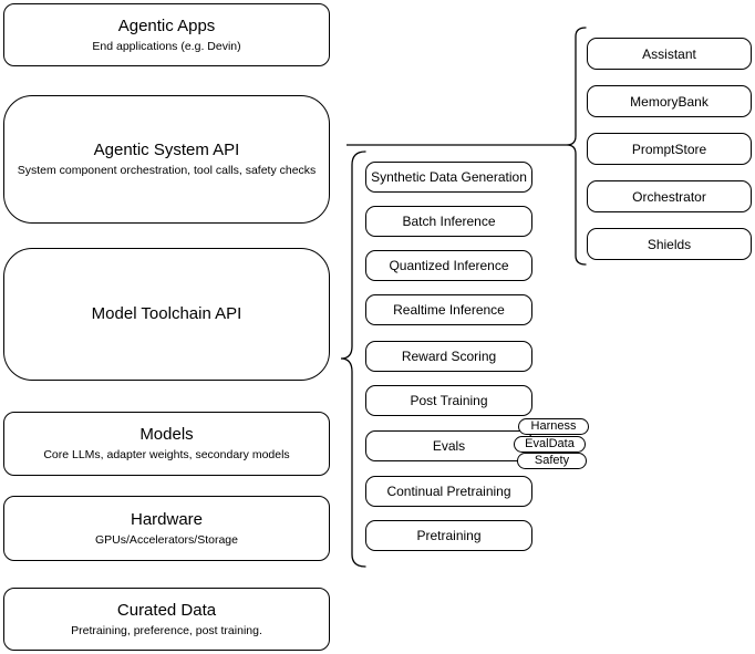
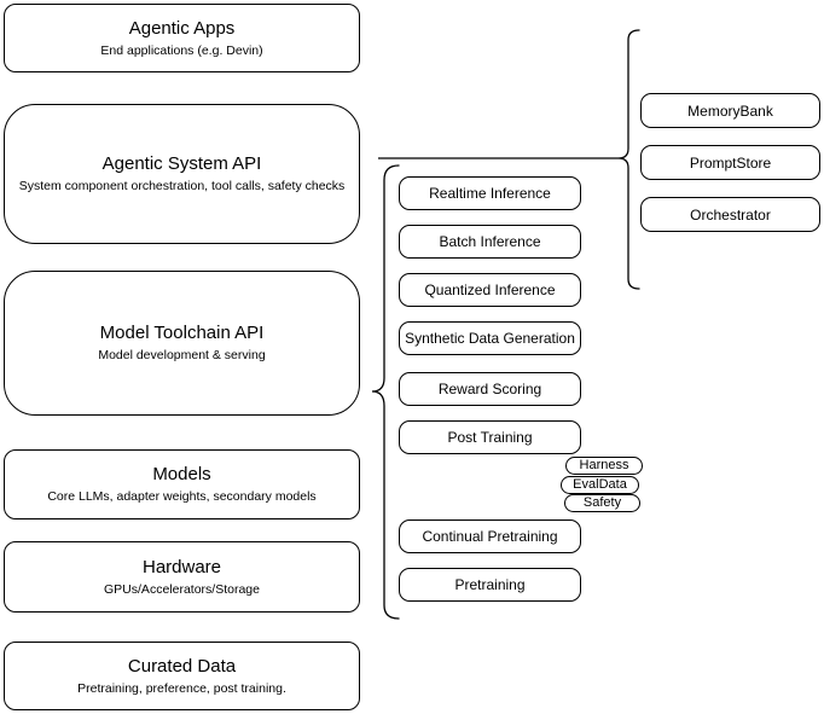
  Agentic Apps
  End applications (e.g. Devin)
  Agentic System API
  System component orchestration, tool calls, safety checks
  Model Toolchain API
+ Model development & serving
  Models
  Core LLMs, adapter weights, secondary models
  Hardware
  GPUs/Accelerators/Storage
  Curated Data
  Pretraining, preference, post training.
- Synthetic Data Generation
+ Realtime Inference
  Batch Inference
  Quantized Inference
- Realtime Inference
+ Synthetic Data Generation
  Reward Scoring
  Post Training
- Evals
  Continual Pretraining
  Pretraining
  Harness
  EvalData
  Safety
- Assistant
  MemoryBank
  PromptStore
  Orchestrator
- Shields
